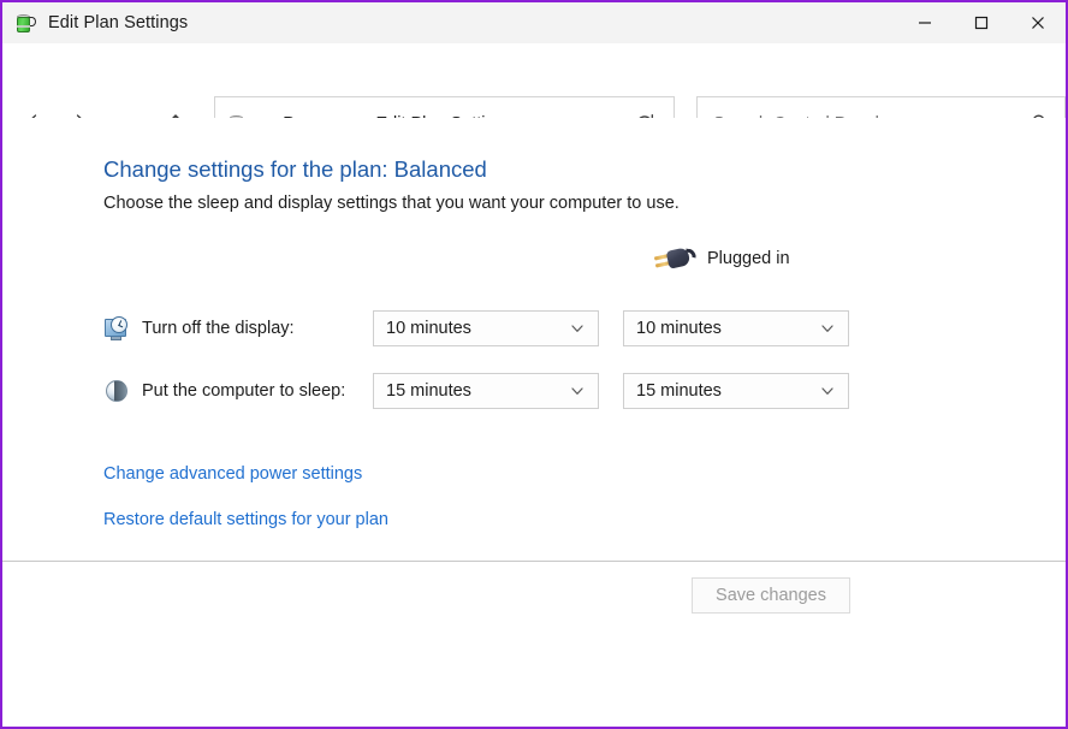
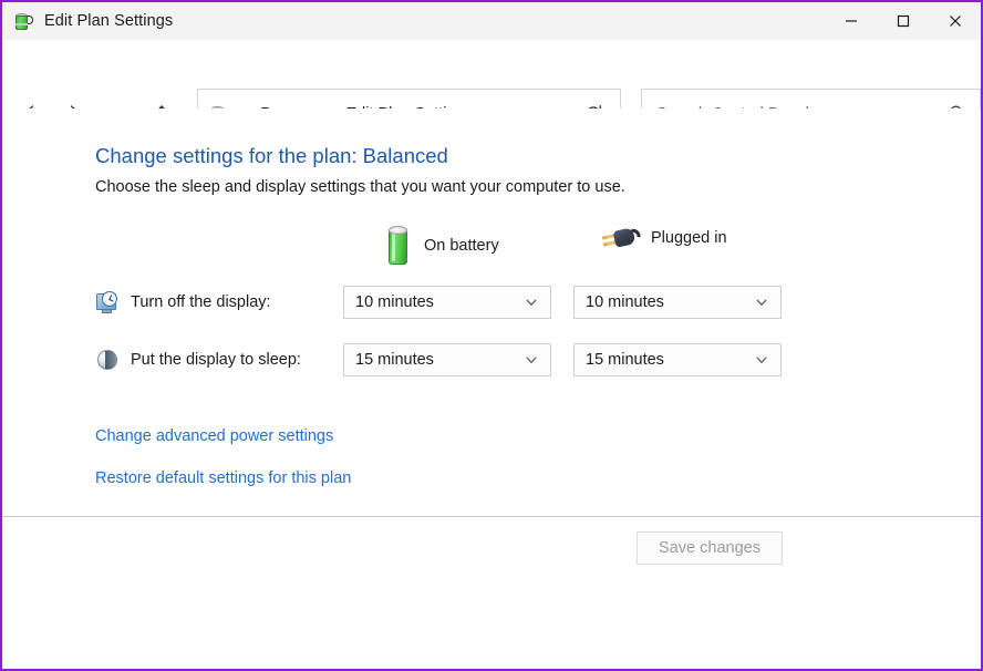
  Edit Plan Settings
  Change settings for the plan: Balanced
  Choose the sleep and display settings that you want your computer to use.
+ On battery
  Plugged in
  Turn off the display:
  10 minutes
  10 minutes
- Put the computer to sleep:
+ Put the display to sleep:
  15 minutes
  15 minutes
  Change advanced power settings
- Restore default settings for your plan
+ Restore default settings for this plan
  Save changes
